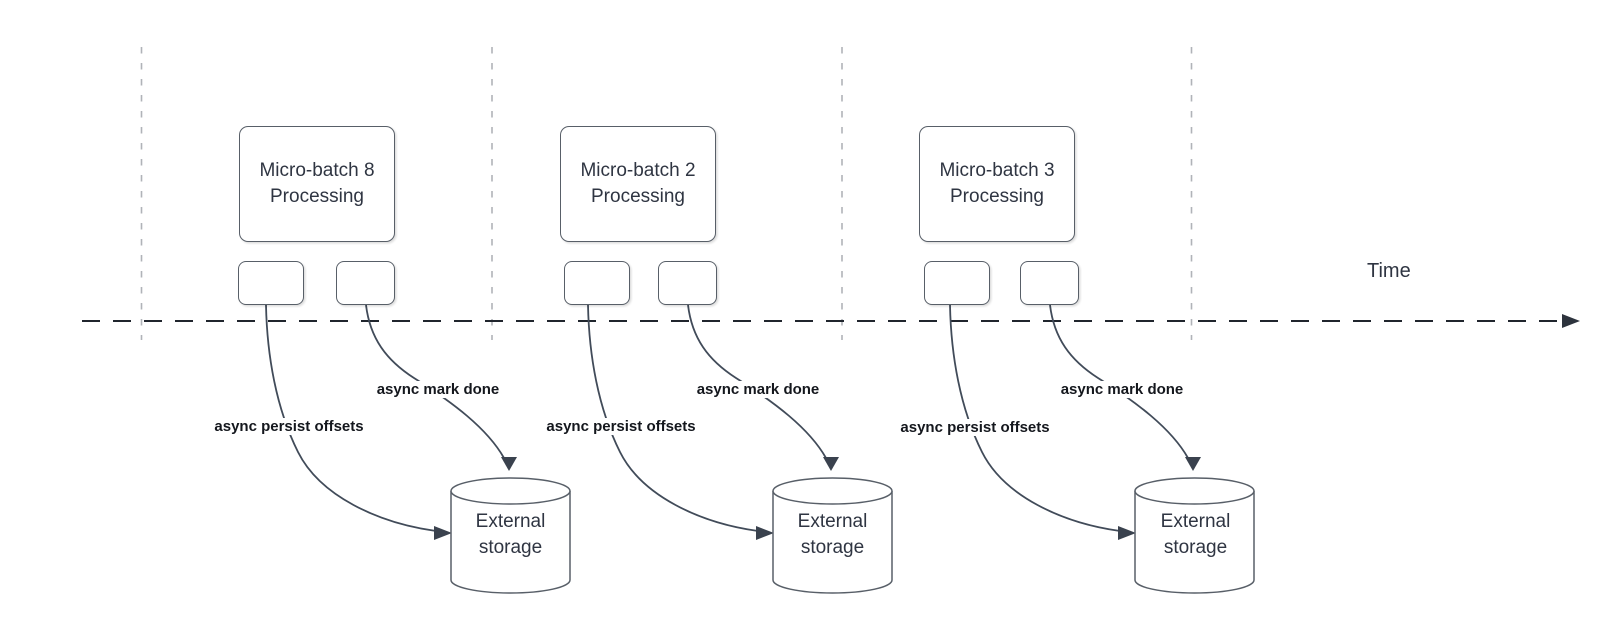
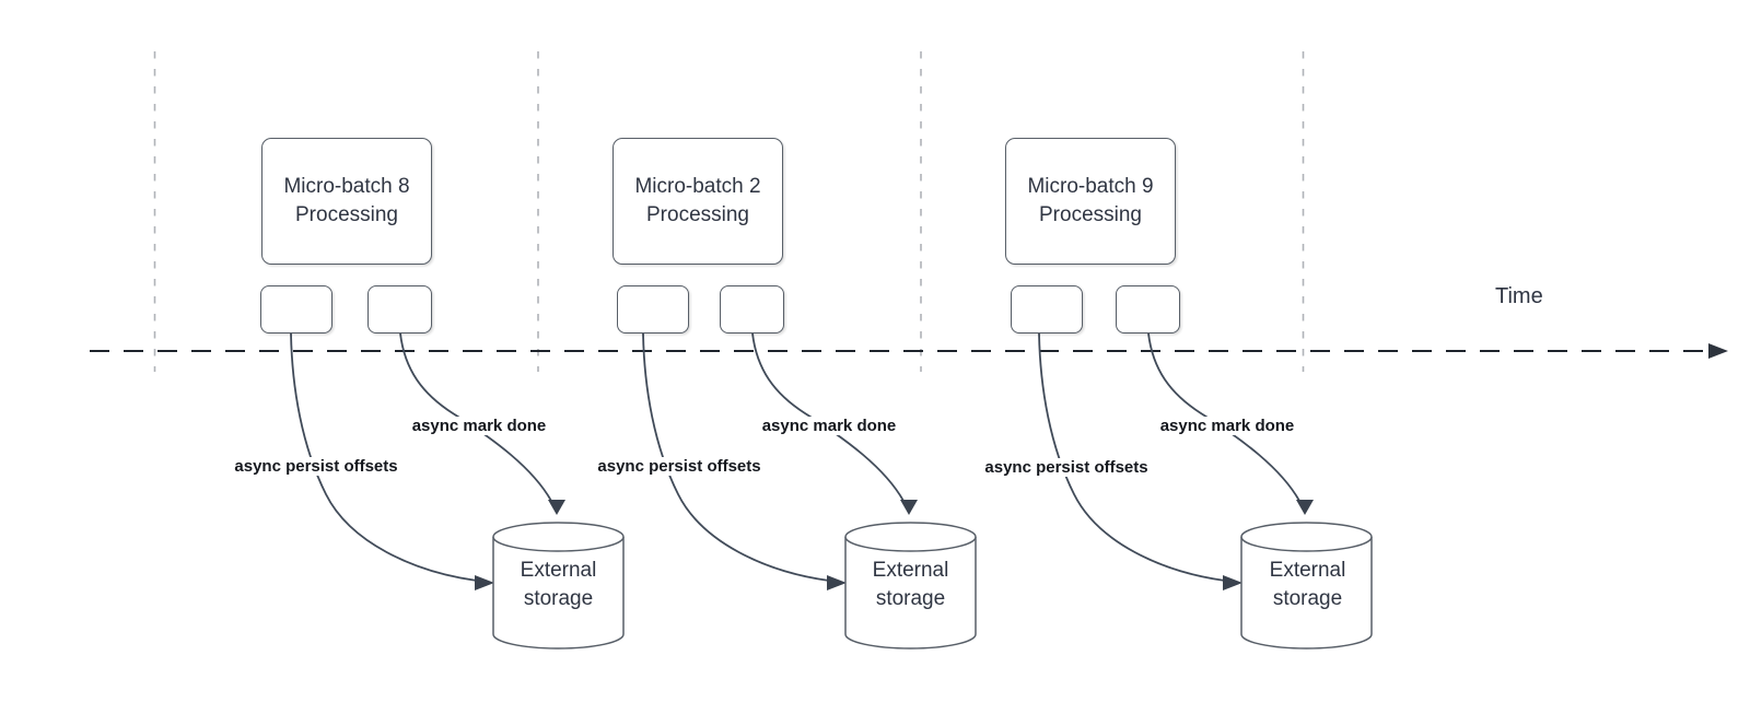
  Micro-batch 8
  Processing
  Micro-batch 2
  Processing
- Micro-batch 3
+ Micro-batch 9
  Processing
  async persist offsets
  async mark done
  async persist offsets
  async mark done
  async persist offsets
  async mark done
  External
  storage
  External
  storage
  External
  storage
  Time
